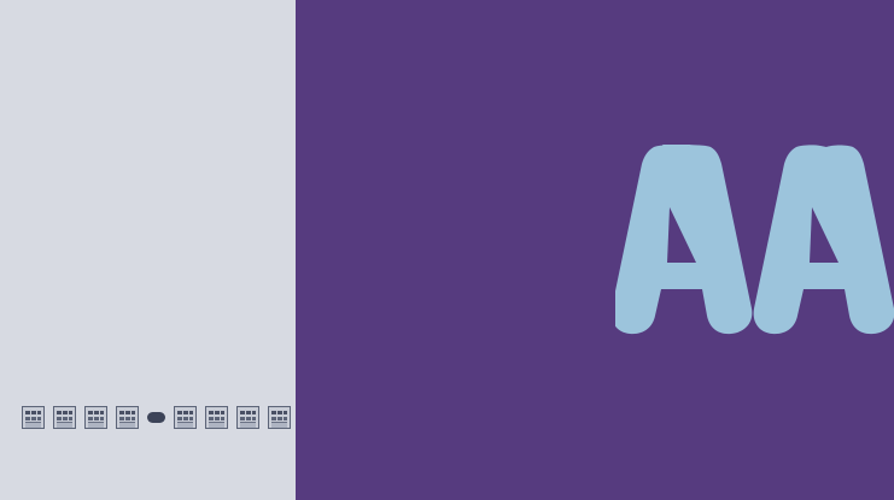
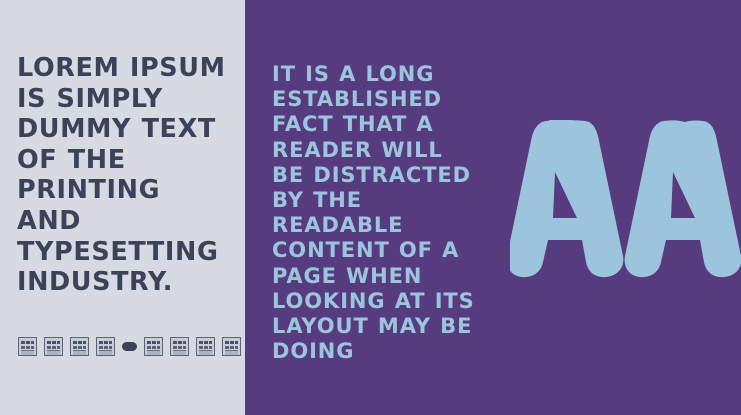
+ LOREM IPSUM IS SIMPLY DUMMY TEXT OF THE PRINTING AND TYPESETTING INDUSTRY.
+ IT IS A LONG ESTABLISHED FACT THAT A READER WILL BE DISTRACTED BY THE READABLE CONTENT OF A PAGE WHEN LOOKING AT ITS LAYOUT MAY BE DOING
